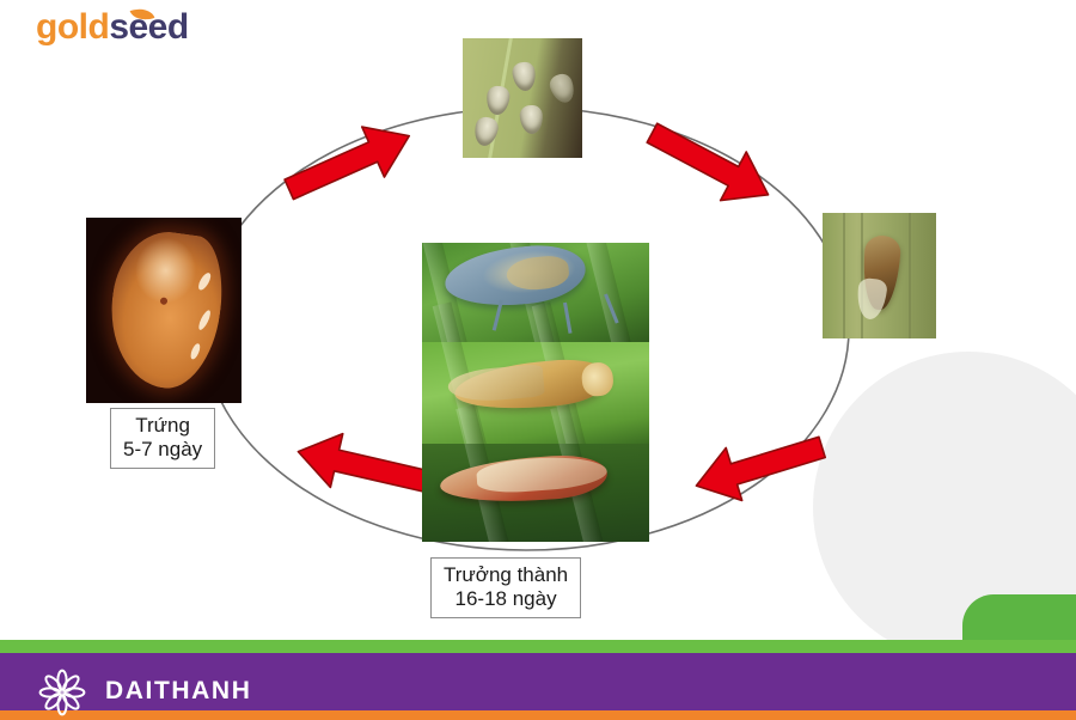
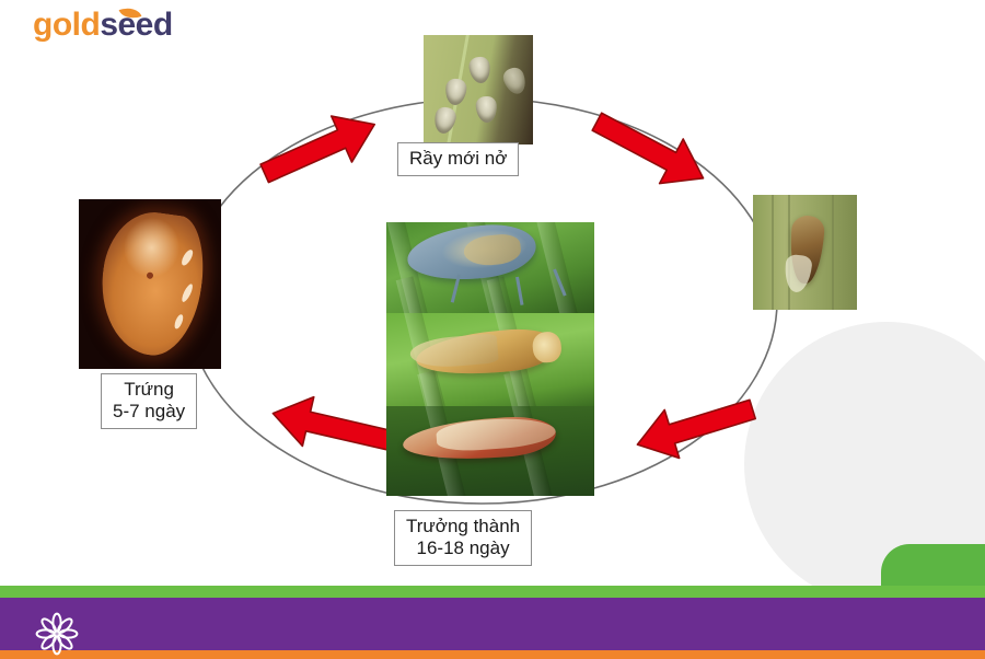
  goldseed
+ Rầy mới nở
  Trứng
  5-7 ngày
  Trưởng thành
  16-18 ngày
- DAITHANH
